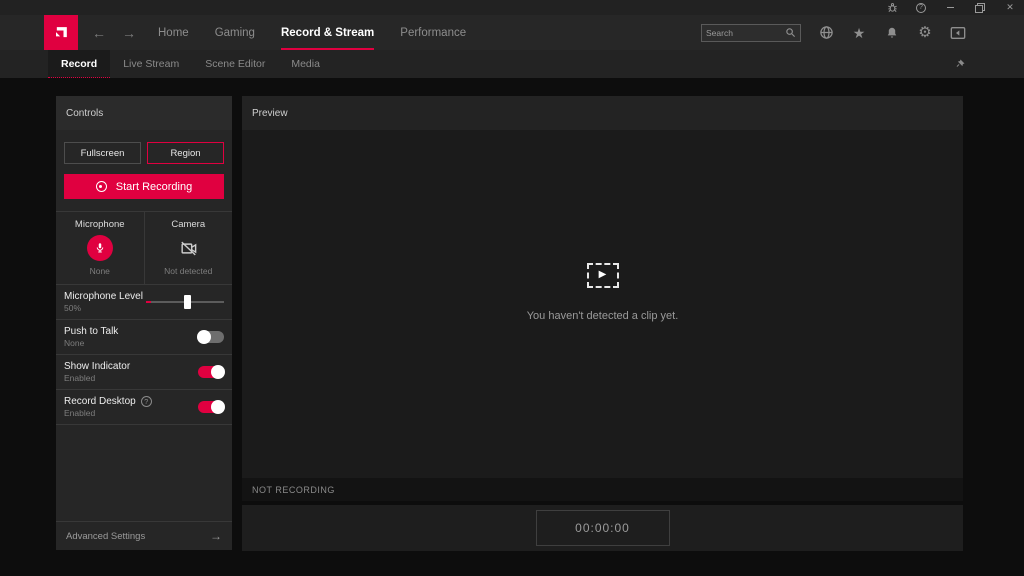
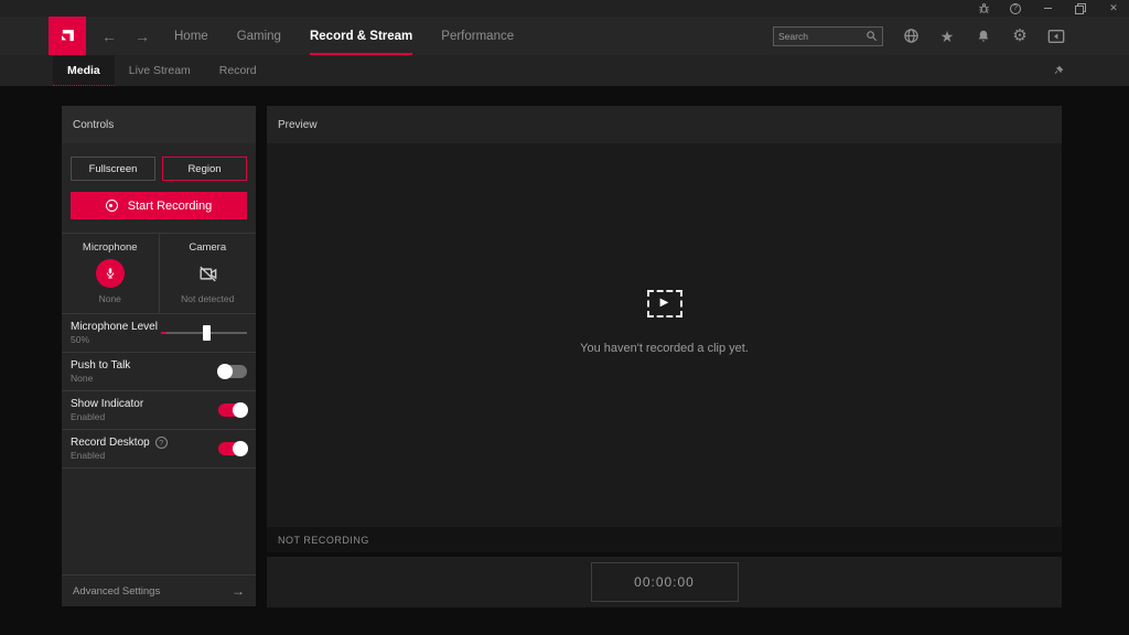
  Home
  Gaming
  Record & Stream
  Performance
  Search
- Record
+ Media
  Live Stream
- Scene Editor
- Media
+ Record
  Controls
  Fullscreen
  Region
  Start Recording
  Microphone
  None
  Camera
  Not detected
  Microphone Level
  50%
  Push to Talk
  None
  Show Indicator
  Enabled
  Record Desktop
  Enabled
  Advanced Settings
  Preview
- You haven't detected a clip yet.
+ You haven't recorded a clip yet.
  NOT RECORDING
  00:00:00
